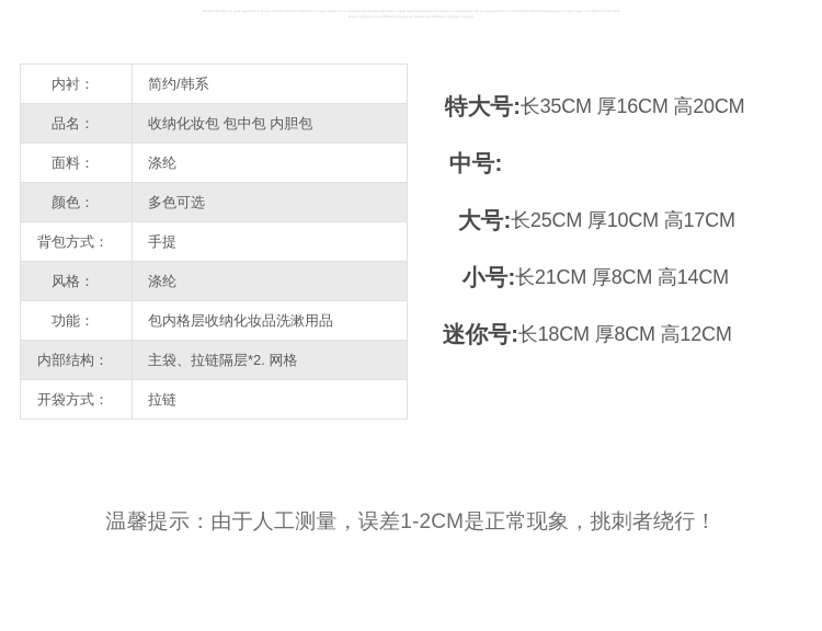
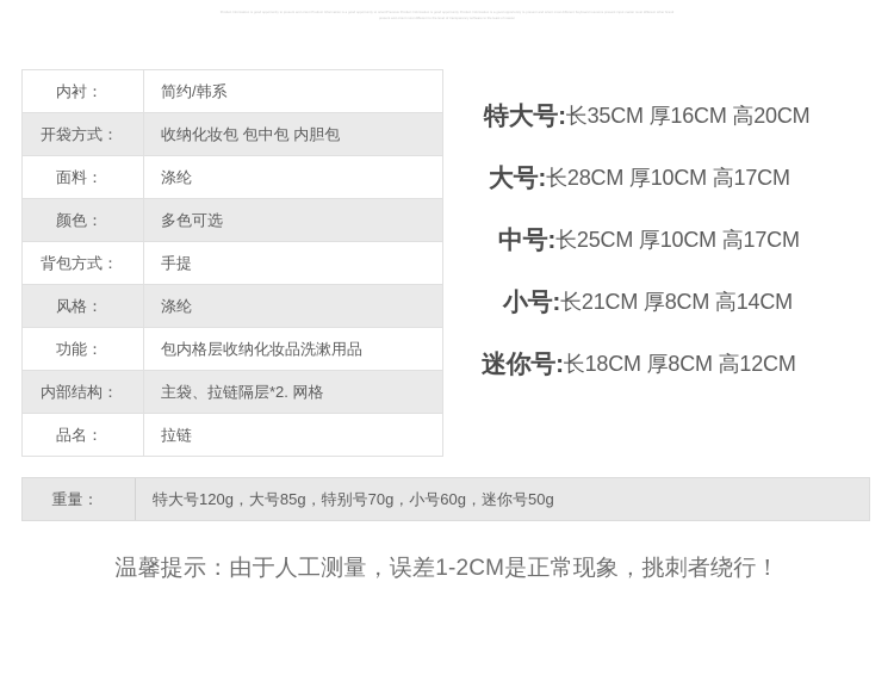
  内衬：	简约/韩系
- 品名：	收纳化妆包 包中包 内胆包
+ 开袋方式：	收纳化妆包 包中包 内胆包
  面料：	涤纶
  颜色：	多色可选
  背包方式：	手提
  风格：	涤纶
  功能：	包内格层收纳化妆品洗漱用品
  内部结构：	主袋、拉链隔层*2. 网格
- 开袋方式：	拉链
+ 品名：	拉链
+ 重量：
+ 特大号120g，大号85g，特别号70g，小号60g，迷你号50g
  特大号:
  长35CM 厚16CM 高20CM
- 中号:
+ 大号:
+ 长28CM 厚10CM 高17CM
- 大号:
+ 中号:
  长25CM 厚10CM 高17CM
  小号:
  长21CM 厚8CM 高14CM
  迷你号:
  长18CM 厚8CM 高12CM
  温馨提示：由于人工测量，误差1-2CM是正常现象，挑刺者绕行！
